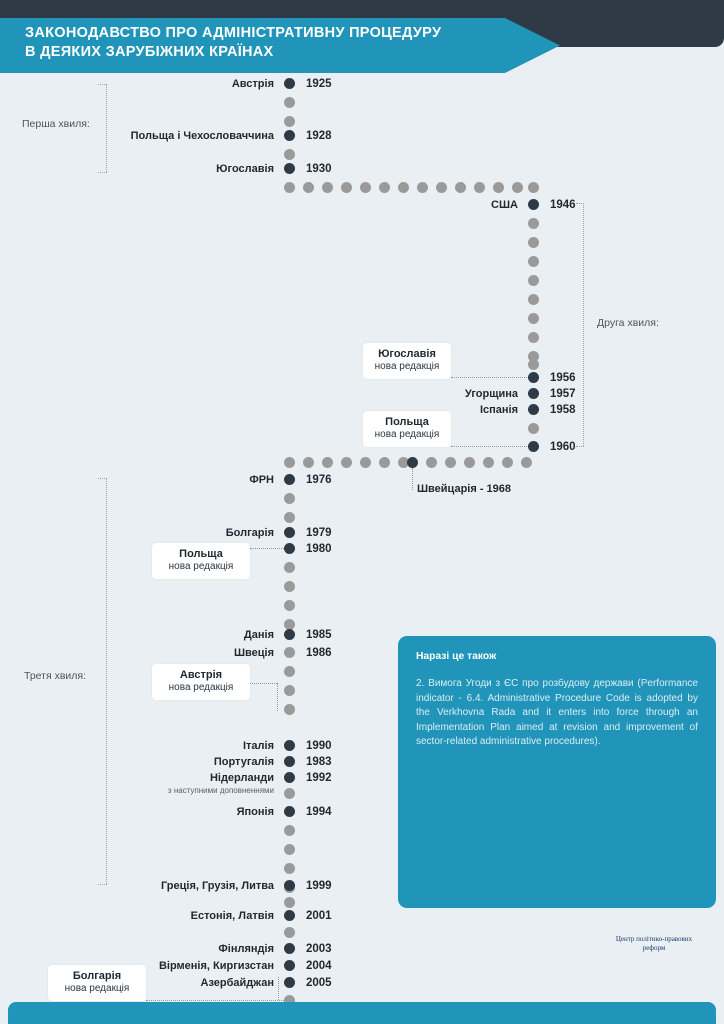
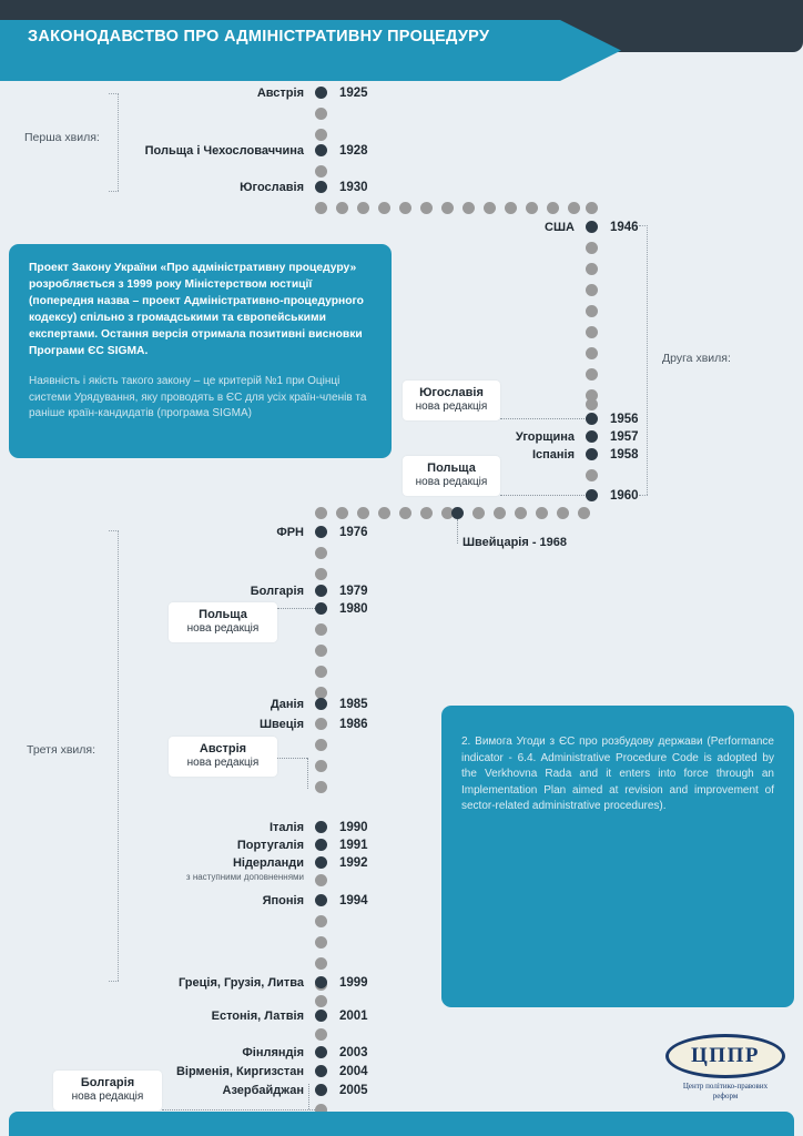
  ЗАКОНОДАВСТВО ПРО АДМІНІСТРАТИВНУ ПРОЦЕДУРУ
- В ДЕЯКИХ ЗАРУБІЖНИХ КРАЇНАХ
  Перша хвиля:
  Австрія
  1925
  Польща і Чехословаччина
  1928
  Югославія
  1930
+ Проект Закону України «Про адміністративну процедуру» розробляється з 1999 року Міністерством юстиції (попередня назва – проект Адміністративно-процедурного кодексу) спільно з громадськими та європейськими експертами. Остання версія отримала позитивні висновки Програми ЄС SIGMA.
+ Наявність і якість такого закону – це критерій №1 при Оцінці системи Урядування, яку проводять в ЄС для усіх країн-членів та раніше країн-кандидатів (програма SIGMA)
  Друга хвиля:
  США
  1946
  Югославія
  нова редакція
  1956
  Угорщина
  1957
  Іспанія
  1958
  Польща
  нова редакція
  1960
  Швейцарія - 1968
  Третя хвиля:
  ФРН
  1976
  Болгарія
  1979
  Польща
  нова редакція
  1980
  Данія
  1985
  Швеція
  1986
  Австрія
  нова редакція
  Італія
  1990
  Португалія
- 1983
+ 1991
  Нідерланди
  з наступними доповненнями
  1992
  Японія
  1994
  Греція, Грузія, Литва
  1999
  Естонія, Латвія
  2001
  Фінляндія
  2003
  Вірменія, Киргизстан
  2004
  Азербайджан
  2005
  Болгарія
  нова редакція
- Наразі це також
  2. Вимога Угоди з ЄС про розбудову держави (Performance indicator - 6.4. Administrative Procedure Code is adopted by the Verkhovna Rada and it enters into force through an Implementation Plan aimed at revision and improvement of sector-related administrative procedures).
+ ЦППР
  Центр політико-правових
  реформ
